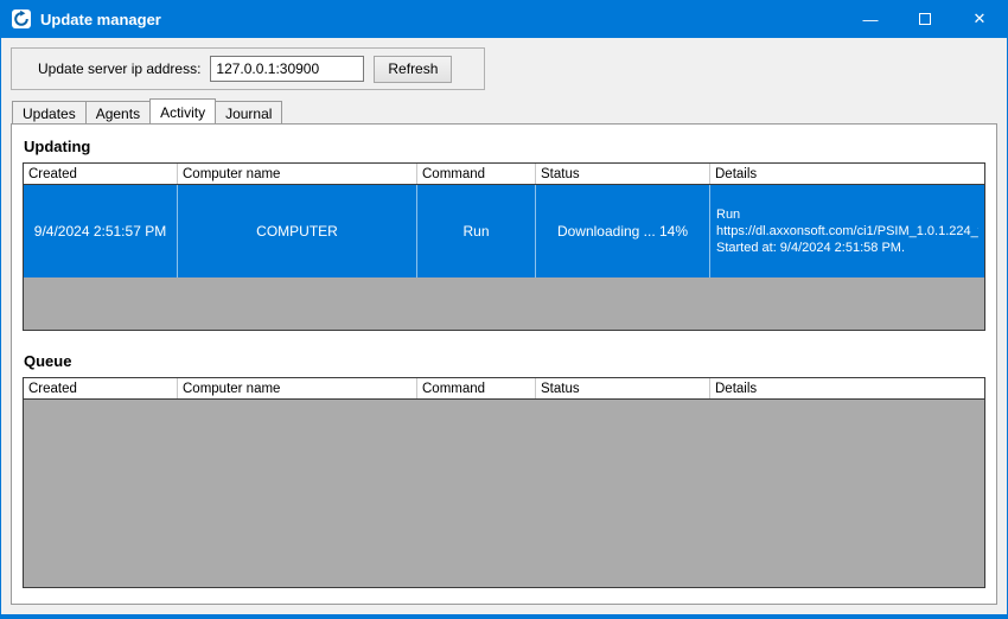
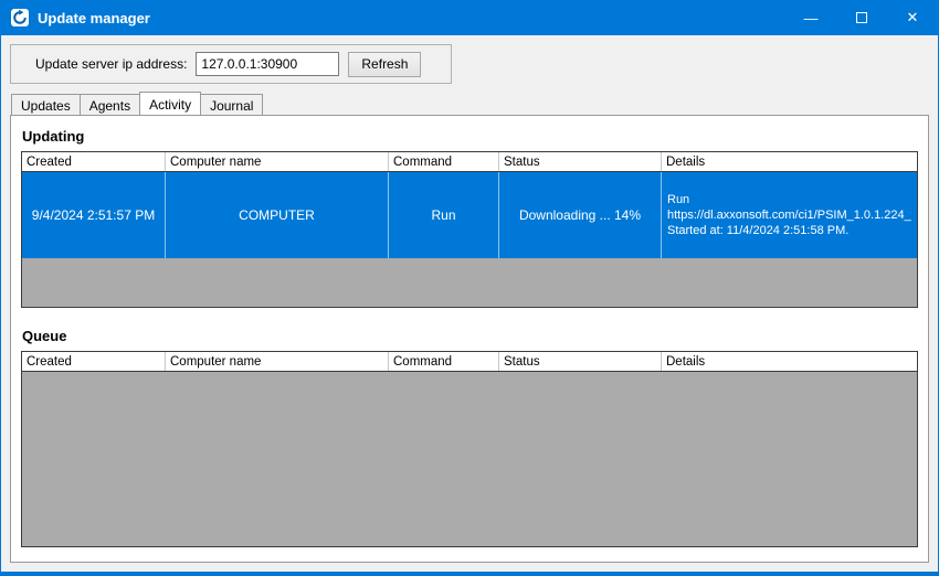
  Update manager
  —
  ✕
  Update server ip address:
  127.0.0.1:30900
  Refresh
  Updates
  Agents
  Activity
  Journal
  Updating
  Created
  Computer name
  Command
  Status
  Details
  9/4/2024 2:51:57 PM
  COMPUTER
  Run
  Downloading ... 14%
  Run
  https://dl.axxonsoft.com/ci1/PSIM_1.0.1.224_
- Started at: 9/4/2024 2:51:58 PM.
+ Started at: 11/4/2024 2:51:58 PM.
  Queue
  Created
  Computer name
  Command
  Status
  Details
